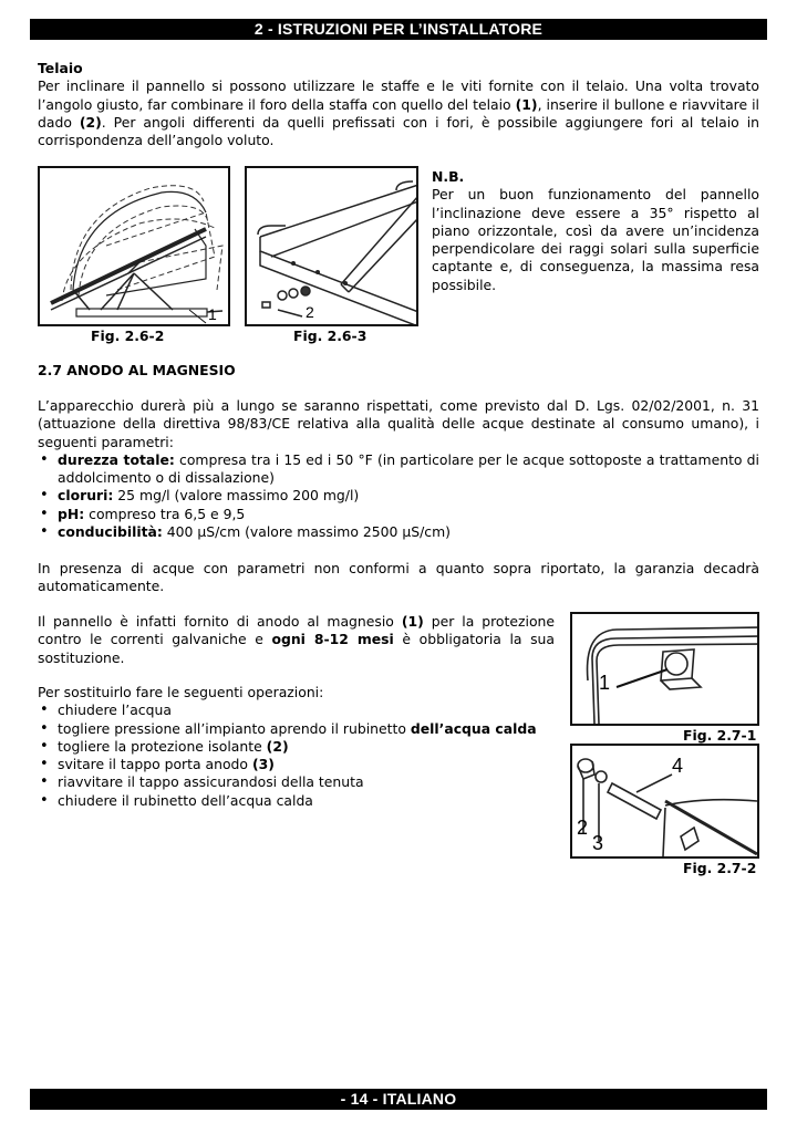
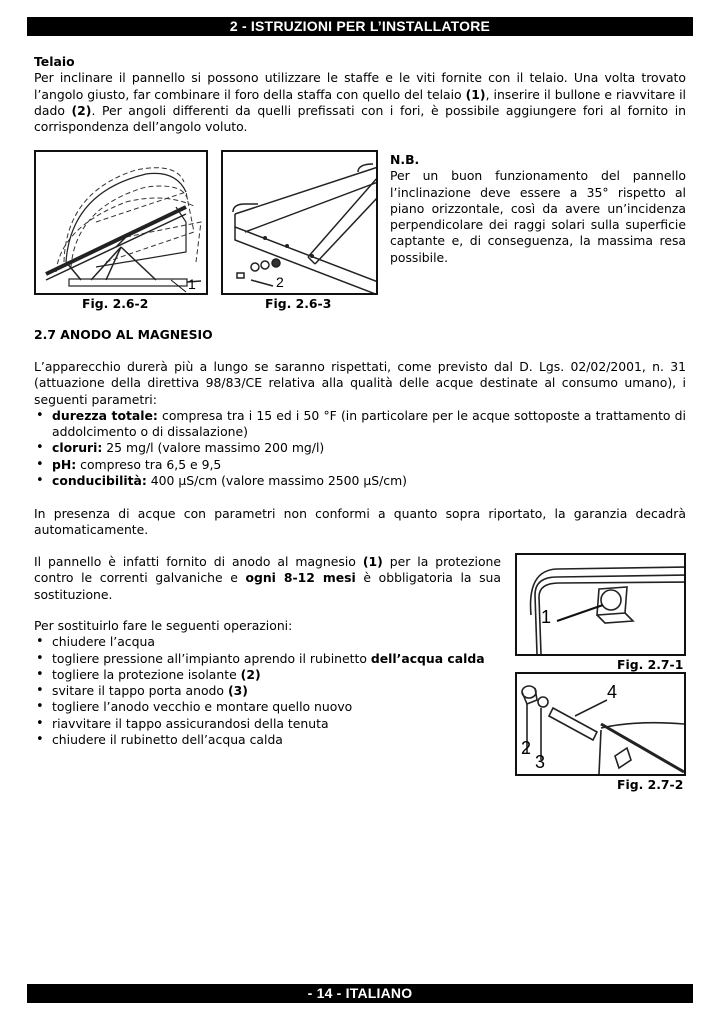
  2 - ISTRUZIONI PER L’INSTALLATORE
  Telaio
- Per inclinare il pannello si possono utilizzare le staffe e le viti fornite con il telaio. Una volta trovato l’angolo giusto, far combinare il foro della staffa con quello del telaio (1), inserire il bullone e riavvitare il dado (2). Per angoli differenti da quelli prefissati con i fori, è possibile aggiungere fori al telaio in corrispondenza dell’angolo voluto.
+ Per inclinare il pannello si possono utilizzare le staffe e le viti fornite con il telaio. Una volta trovato l’angolo giusto, far combinare il foro della staffa con quello del telaio (1), inserire il bullone e riavvitare il dado (2). Per angoli differenti da quelli prefissati con i fori, è possibile aggiungere fori al fornito in corrispondenza dell’angolo voluto.
  1
  Fig. 2.6-2
  2
  Fig. 2.6-3
  N.B.
  Per un buon funzionamento del pannello l’inclinazione deve essere a 35° rispetto al piano orizzontale, così da avere un’incidenza perpendicolare dei raggi solari sulla superficie captante e, di conseguenza, la massima resa possibile.
  2.7 ANODO AL MAGNESIO
  L’apparecchio durerà più a lungo se saranno rispettati, come previsto dal D. Lgs. 02/02/2001, n. 31 (attuazione della direttiva 98/83/CE relativa alla qualità delle acque destinate al consumo umano), i seguenti parametri:
  durezza totale: compresa tra i 15 ed i 50 °F (in particolare per le acque sottoposte a trattamento di addolcimento o di dissalazione)
  cloruri: 25 mg/l (valore massimo 200 mg/l)
  pH: compreso tra 6,5 e 9,5
  conducibilità: 400 µS/cm (valore massimo 2500 µS/cm)
  In presenza di acque con parametri non conformi a quanto sopra riportato, la garanzia decadrà automaticamente.
  Il pannello è infatti fornito di anodo al magnesio (1) per la protezione contro le correnti galvaniche e ogni 8-12 mesi è obbligatoria la sua sostituzione.
  Per sostituirlo fare le seguenti operazioni:
  chiudere l’acqua
  togliere pressione all’impianto aprendo il rubinetto dell’acqua calda
  togliere la protezione isolante (2)
  svitare il tappo porta anodo (3)
+ togliere l’anodo vecchio e montare quello nuovo
  riavvitare il tappo assicurandosi della tenuta
  chiudere il rubinetto dell’acqua calda
  1
  Fig. 2.7-1
  2
  3
  4
  Fig. 2.7-2
  - 14 - ITALIANO
